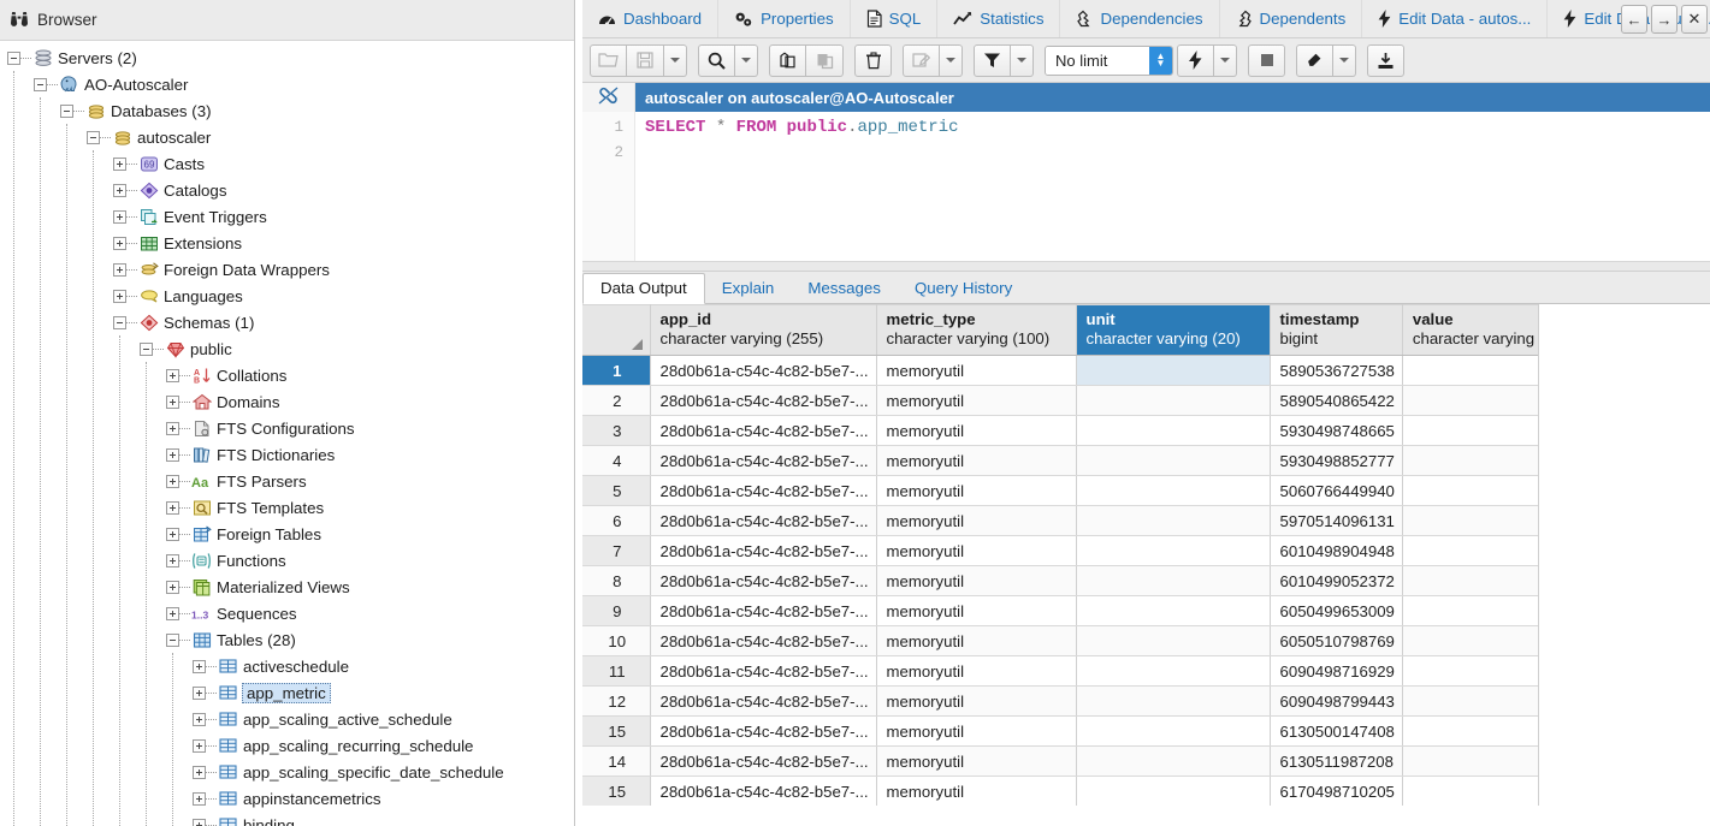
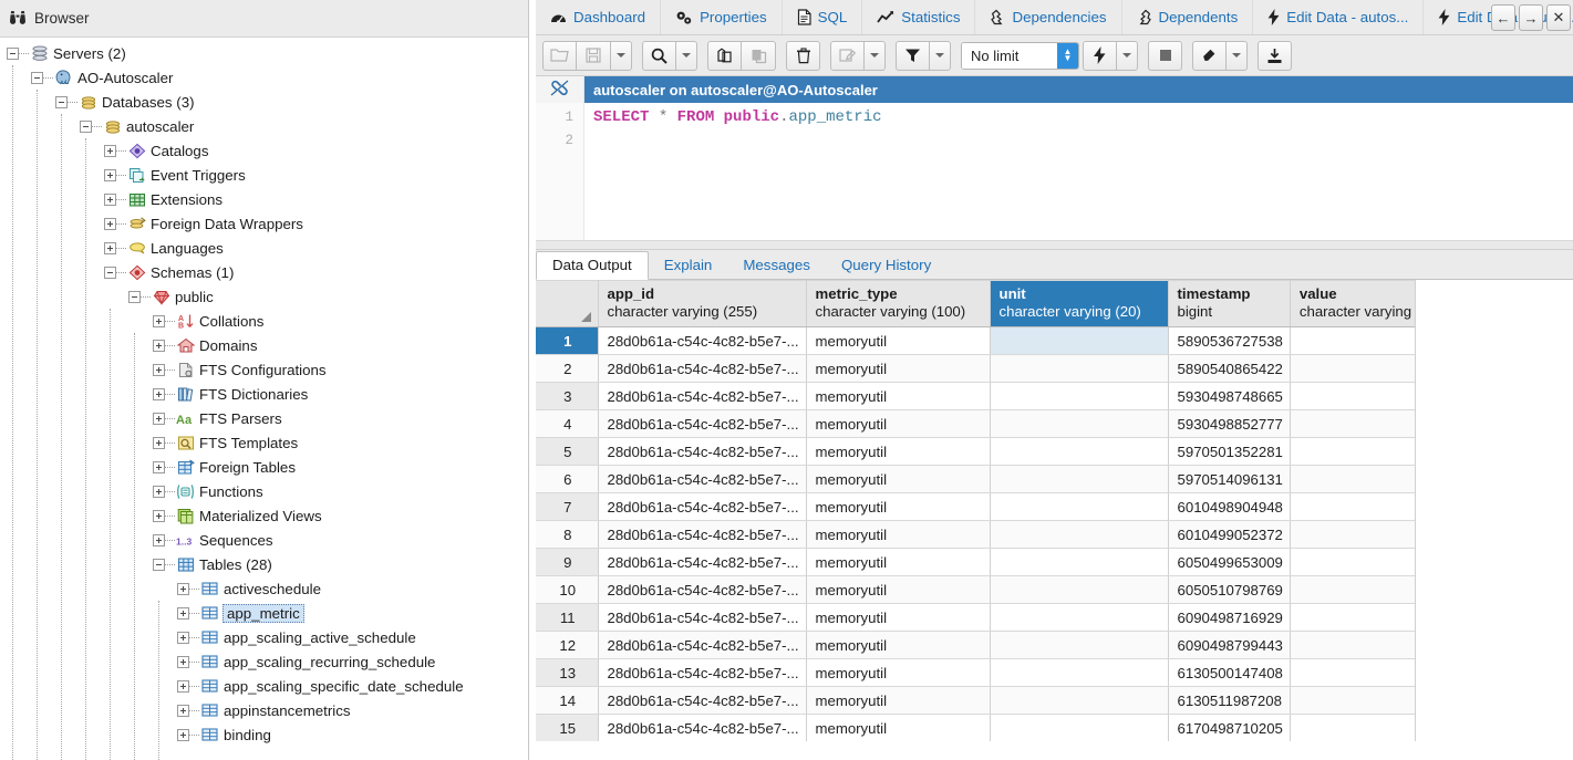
  Browser
  Servers (2)
  AO-Autoscaler
  Databases (3)
  autoscaler
- 69
- Casts
  Catalogs
  Event Triggers
  Extensions
  Foreign Data Wrappers
  Languages
  Schemas (1)
  public
  Collations
  Domains
  FTS Configurations
  FTS Dictionaries
  Aa
  FTS Parsers
  FTS Templates
  Foreign Tables
  Functions
  Materialized Views
  1..3
  Sequences
  Tables (28)
  activeschedule
  app_metric
  app_scaling_active_schedule
  app_scaling_recurring_schedule
  app_scaling_specific_date_schedule
  appinstancemetrics
  binding
  Dashboard
  Properties
  SQL
  Statistics
  Dependencies
  Dependents
  Edit Data - autos...
  ←
  →
  ✕
  No limit
  ▲
  ▼
  autoscaler on autoscaler@AO-Autoscaler
  1
  2
  SELECT * FROM public.app_metric
  Data Output
  Explain
  Messages
  Query History
  	app_idcharacter varying (255)	metric_typecharacter varying (100)	unitcharacter varying (20)	timestampbigint	valuecharacter varying
  1	28d0b61a-c54c-4c82-b5e7-...	memoryutil		5890536727538
  2	28d0b61a-c54c-4c82-b5e7-...	memoryutil		5890540865422
  3	28d0b61a-c54c-4c82-b5e7-...	memoryutil		5930498748665
  4	28d0b61a-c54c-4c82-b5e7-...	memoryutil		5930498852777
- 5	28d0b61a-c54c-4c82-b5e7-...	memoryutil		5060766449940
+ 5	28d0b61a-c54c-4c82-b5e7-...	memoryutil		5970501352281
  6	28d0b61a-c54c-4c82-b5e7-...	memoryutil		5970514096131
  7	28d0b61a-c54c-4c82-b5e7-...	memoryutil		6010498904948
  8	28d0b61a-c54c-4c82-b5e7-...	memoryutil		6010499052372
  9	28d0b61a-c54c-4c82-b5e7-...	memoryutil		6050499653009
  10	28d0b61a-c54c-4c82-b5e7-...	memoryutil		6050510798769
  11	28d0b61a-c54c-4c82-b5e7-...	memoryutil		6090498716929
  12	28d0b61a-c54c-4c82-b5e7-...	memoryutil		6090498799443
- 15	28d0b61a-c54c-4c82-b5e7-...	memoryutil		6130500147408
+ 13	28d0b61a-c54c-4c82-b5e7-...	memoryutil		6130500147408
  14	28d0b61a-c54c-4c82-b5e7-...	memoryutil		6130511987208
  15	28d0b61a-c54c-4c82-b5e7-...	memoryutil		6170498710205
